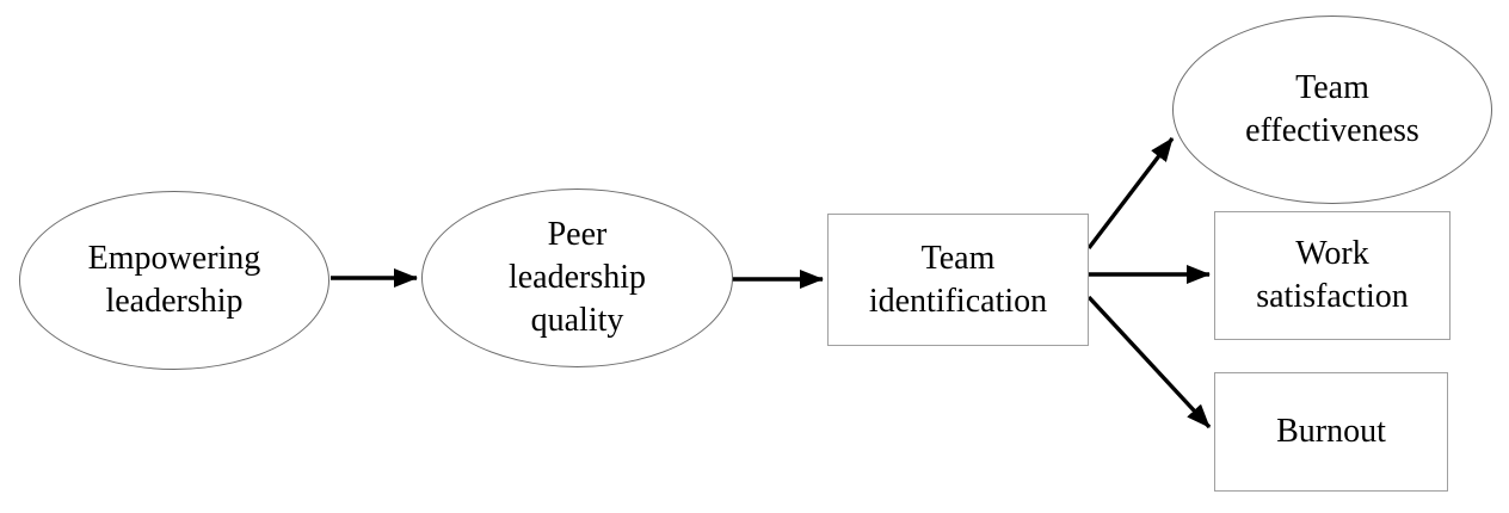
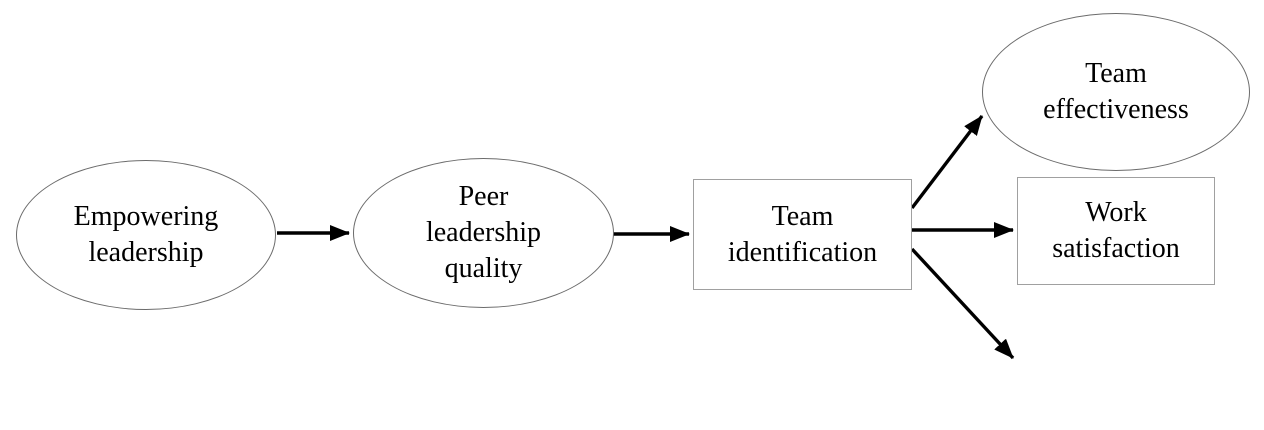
  Empowering
  leadership
  Peer
  leadership
  quality
  Team
  identification
  Team
  effectiveness
  Work
  satisfaction
- Burnout
